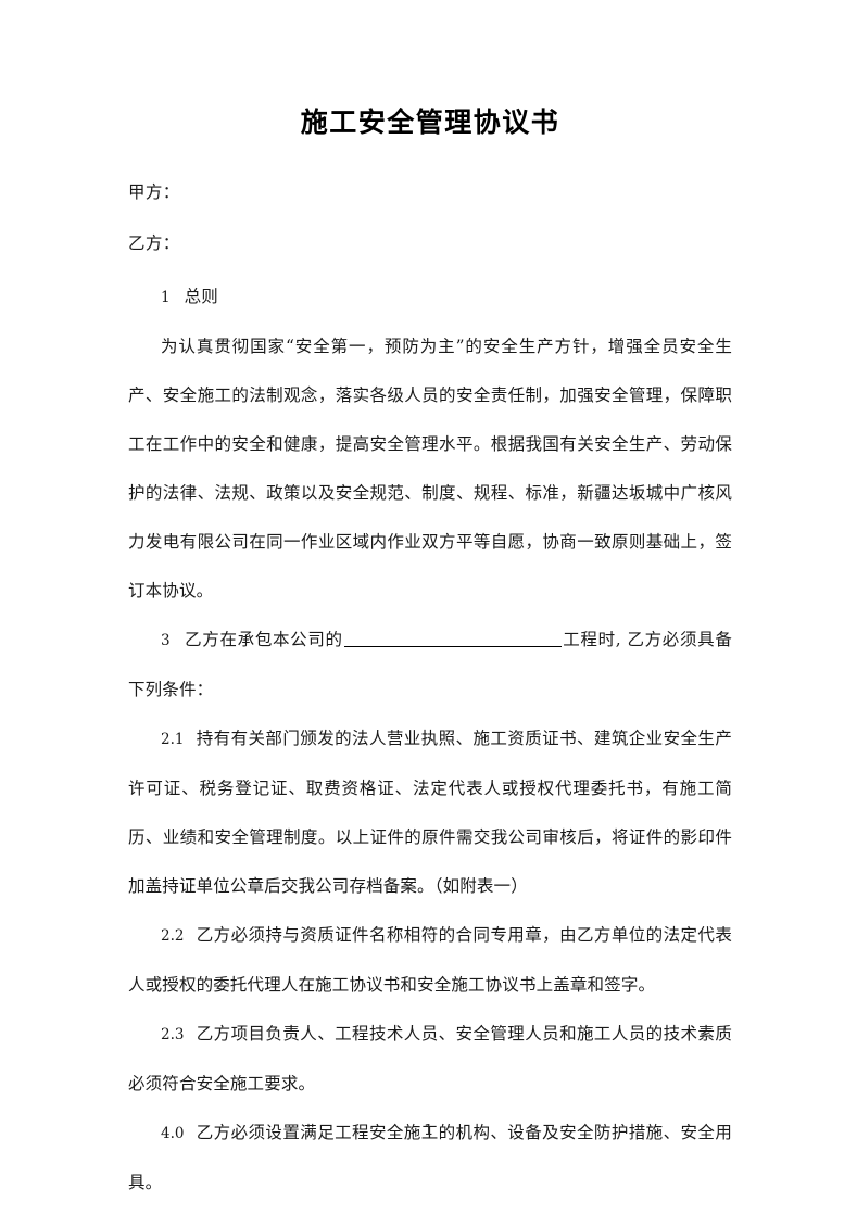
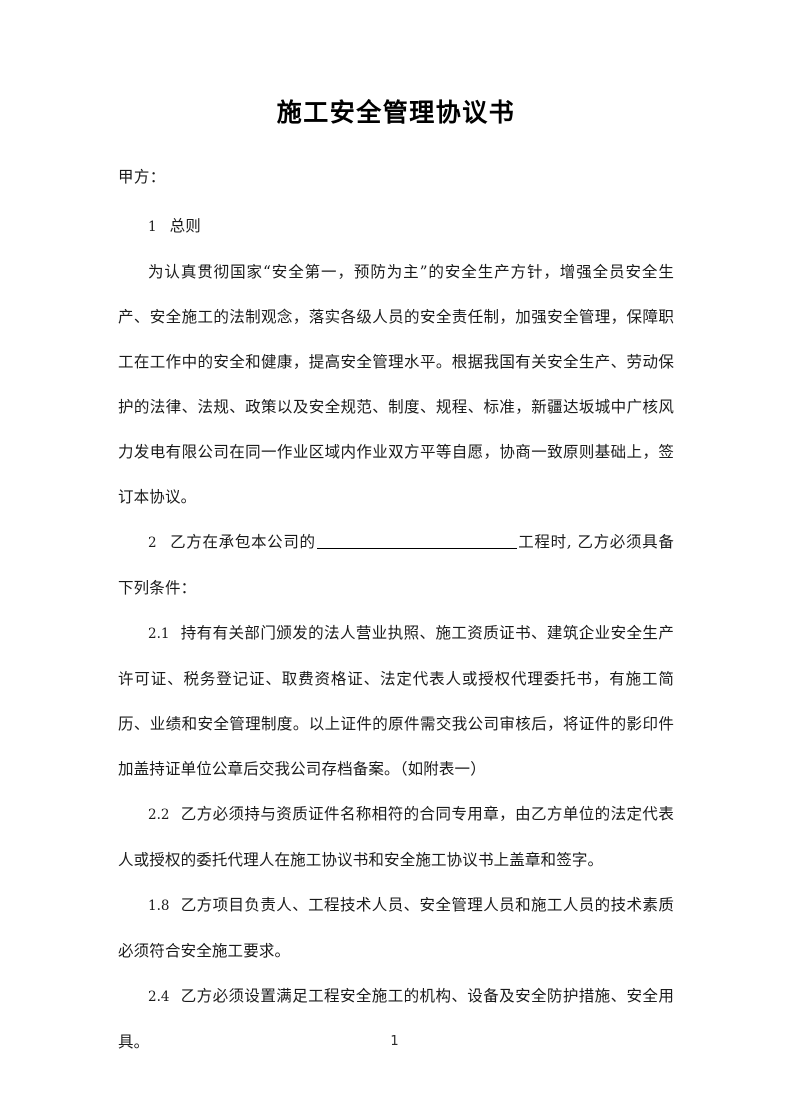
  施工安全管理协议书
  甲方：
- 乙方：
  1 总则
  为认真贯彻国家“安全第一，预防为主”的安全生产方针，增强全员安全生产、安全施工的法制观念，落实各级人员的安全责任制，加强安全管理，保障职工在工作中的安全和健康，提高安全管理水平。根据我国有关安全生产、劳动保护的法律、法规、政策以及安全规范、制度、规程、标准，新疆达坂城中广核风力发电有限公司在同一作业区域内作业双方平等自愿，协商一致原则基础上，签订本协议。
- 3 乙方在承包本公司的 工程时, 乙方必须具备下列条件：
+ 2 乙方在承包本公司的 工程时, 乙方必须具备下列条件：
  2.1 持有有关部门颁发的法人营业执照、施工资质证书、建筑企业安全生产许可证、税务登记证、取费资格证、法定代表人或授权代理委托书，有施工简历、业绩和安全管理制度。以上证件的原件需交我公司审核后，将证件的影印件加盖持证单位公章后交我公司存档备案。（如附表一）
  2.2 乙方必须持与资质证件名称相符的合同专用章，由乙方单位的法定代表人或授权的委托代理人在施工协议书和安全施工协议书上盖章和签字。
- 2.3 乙方项目负责人、工程技术人员、安全管理人员和施工人员的技术素质必须符合安全施工要求。
+ 1.8 乙方项目负责人、工程技术人员、安全管理人员和施工人员的技术素质必须符合安全施工要求。
- 4.0 乙方必须设置满足工程安全施工的机构、设备及安全防护措施、安全用具。
+ 2.4 乙方必须设置满足工程安全施工的机构、设备及安全防护措施、安全用具。
  1
